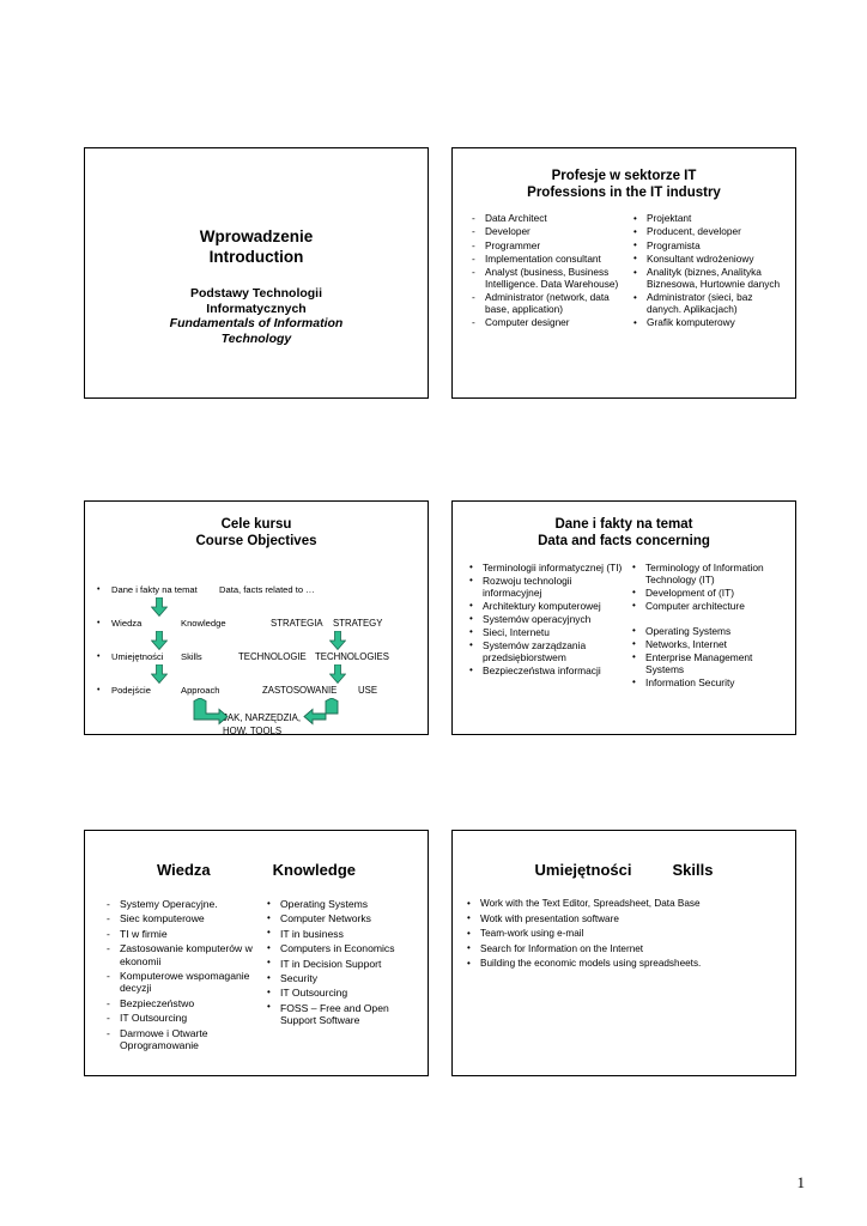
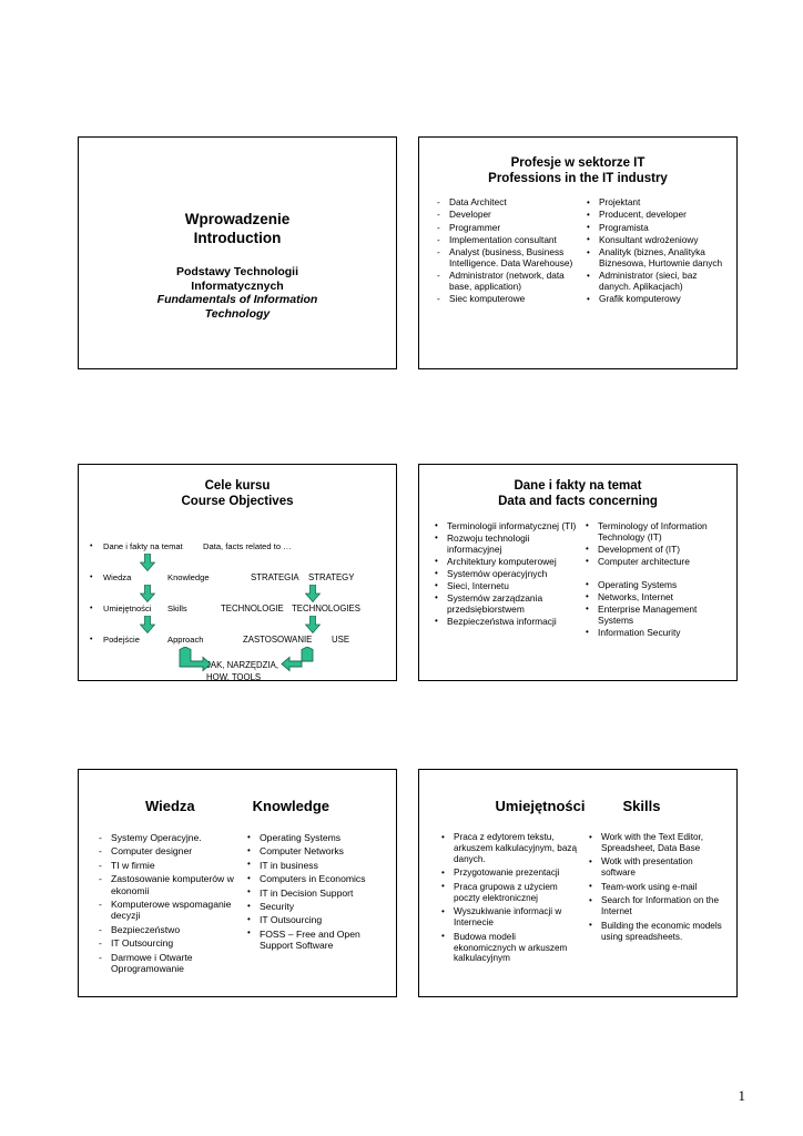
  Wprowadzenie
  Introduction
  Podstawy Technologii
  Informatycznych
  Fundamentals of Information
  Technology
  Profesje w sektorze IT
  Professions in the IT industry
  Data Architect
  Developer
  Programmer
  Implementation consultant
  Analyst (business, Business Intelligence. Data Warehouse)
  Administrator (network, data base, application)
- Computer designer
+ Siec komputerowe
  Projektant
  Producent, developer
  Programista
  Konsultant wdrożeniowy
  Analityk (biznes, Analityka Biznesowa, Hurtownie danych
  Administrator (sieci, baz danych. Aplikacjach)
  Grafik komputerowy
  Cele kursu
  Course Objectives
  Dane i fakty na temat
  Data, facts related to …
  Wiedza
  Knowledge
  Umiejętności
  Skills
  Podejście
  Approach
  STRATEGIA
  STRATEGY
  TECHNOLOGIE
  TECHNOLOGIES
  ZASTOSOWANIE
  USE
  AK, NARZĘDZIA,
  HOW, TOOLS
  Dane i fakty na temat
  Data and facts concerning
  Terminologii informatycznej (TI)
  Rozwoju technologii informacyjnej
  Architektury komputerowej
  Systemów operacyjnych
  Sieci, Internetu
  Systemów zarządzania przedsiębiorstwem
  Bezpieczeństwa informacji
  Terminology of Information Technology (IT)
  Development of (IT)
  Computer architecture
  Operating Systems
  Networks, Internet
  Enterprise Management Systems
  Information Security
  Wiedza
  Knowledge
  Systemy Operacyjne.
- Siec komputerowe
+ Computer designer
  TI w firmie
  Zastosowanie komputerów w ekonomii
  Komputerowe wspomaganie decyzji
  Bezpieczeństwo
  IT Outsourcing
  Darmowe i Otwarte Oprogramowanie
  Operating Systems
  Computer Networks
  IT in business
  Computers in Economics
  IT in Decision Support
  Security
  IT Outsourcing
  FOSS – Free and Open Support Software
  Umiejętności
  Skills
+ Praca z edytorem tekstu, arkuszem kalkulacyjnym, bazą danych.
+ Przygotowanie prezentacji
+ Praca grupowa z użyciem poczty elektronicznej
+ Wyszukiwanie informacji w Internecie
+ Budowa modeli ekonomicznych w arkuszem kalkulacyjnym
  Work with the Text Editor, Spreadsheet, Data Base
  Wotk with presentation software
  Team-work using e-mail
  Search for Information on the Internet
  Building the economic models using spreadsheets.
  1
